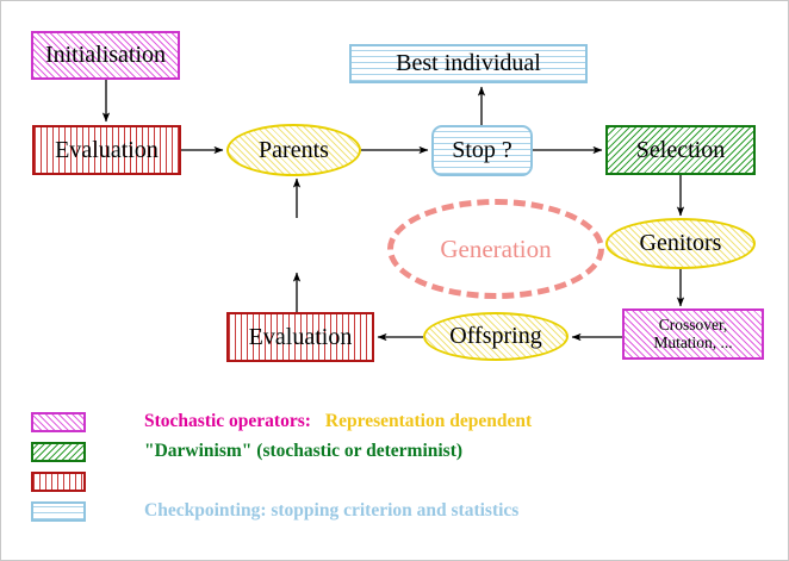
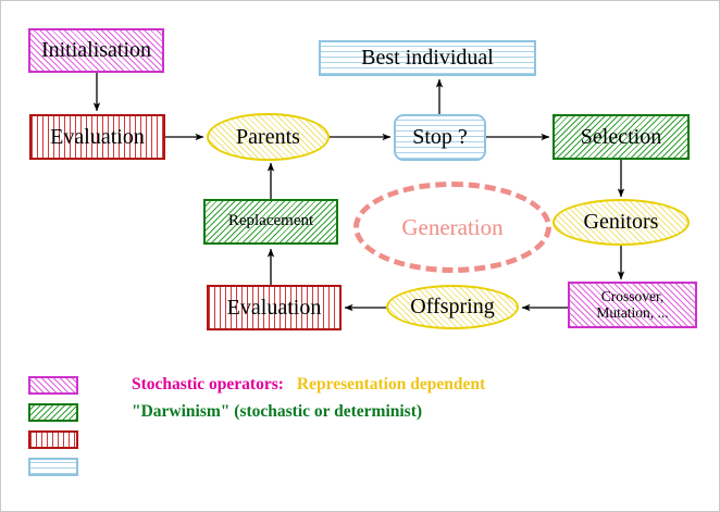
  Initialisation
  Evaluation
  Parents
  Stop ?
  Best individual
  Selection
  Genitors
  Crossover,
  Mutation, ...
  Offspring
  Evaluation
+ Replacement
  Generation
  Stochastic operators: Representation dependent
  "Darwinism" (stochastic or determinist)
- Checkpointing: stopping criterion and statistics
